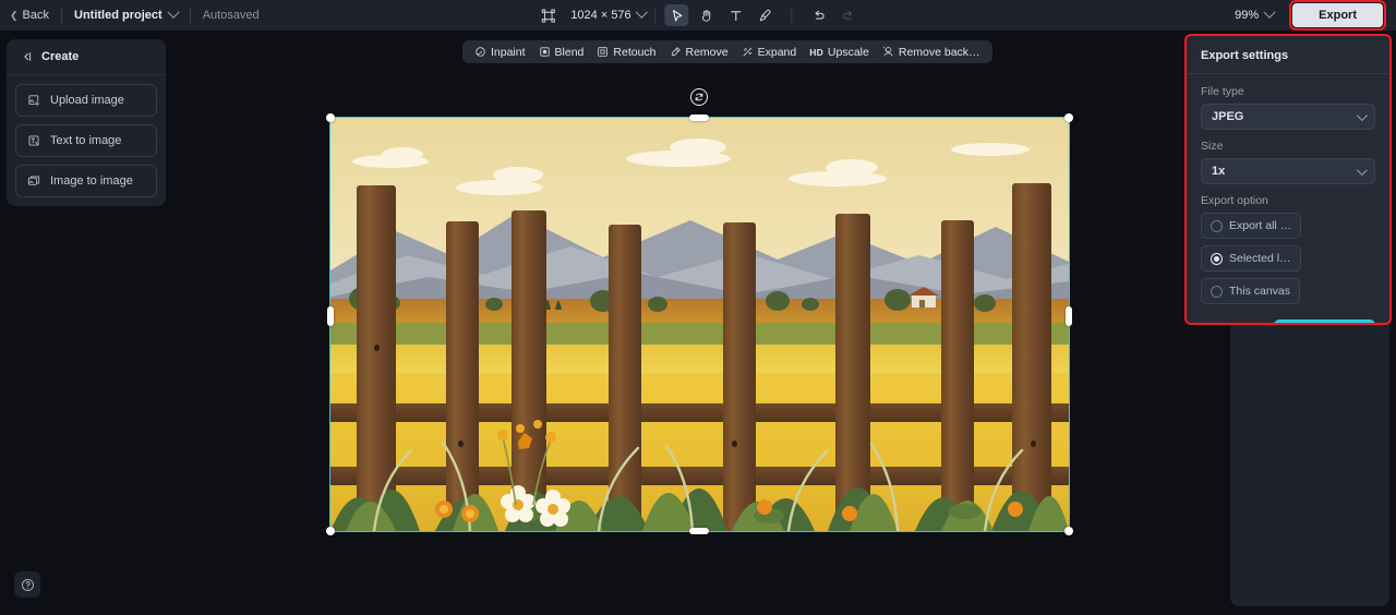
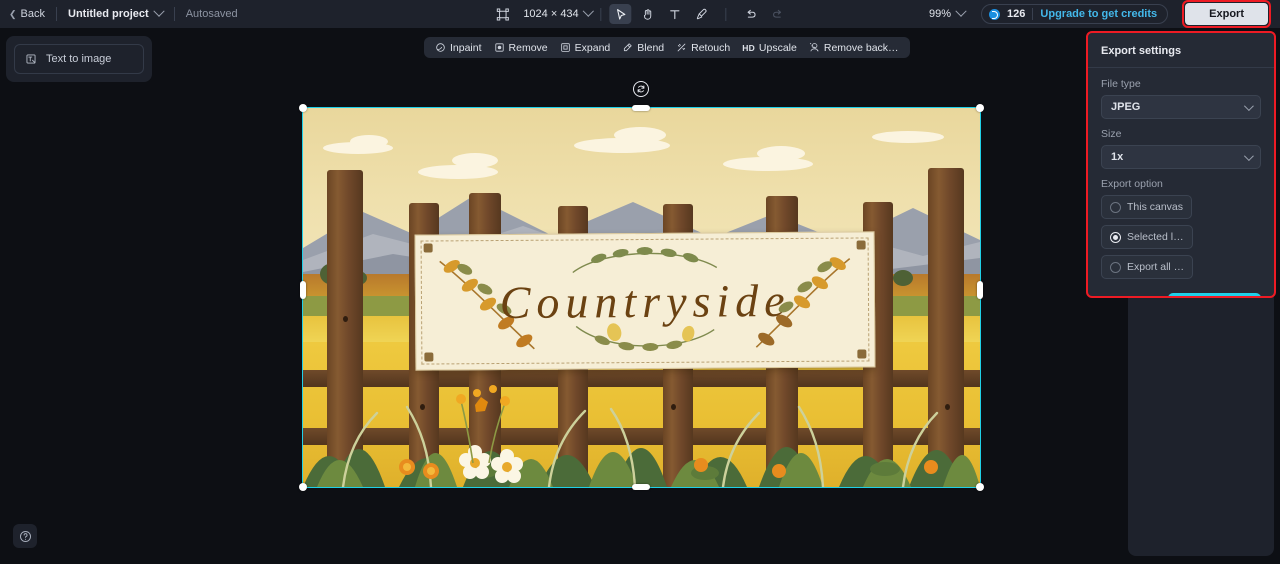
  ❮
  Back
  Untitled project
  Autosaved
- 1024 × 576
+ 1024 × 434
  99%
+ 126
+ Upgrade to get credits
  Export
- Create
- Upload image
  Text to image
- Image to image
  Inpaint
- Blend
+ Remove
- Retouch
+ Expand
- Remove
+ Blend
- Expand
+ Retouch
  HD
  Upscale
  Remove back…
+ Countryside
  Export settings
  File type
  JPEG
  Size
  1x
  Export option
- Export all …
+ This canvas
  Selected l…
- This canvas
+ Export all …
